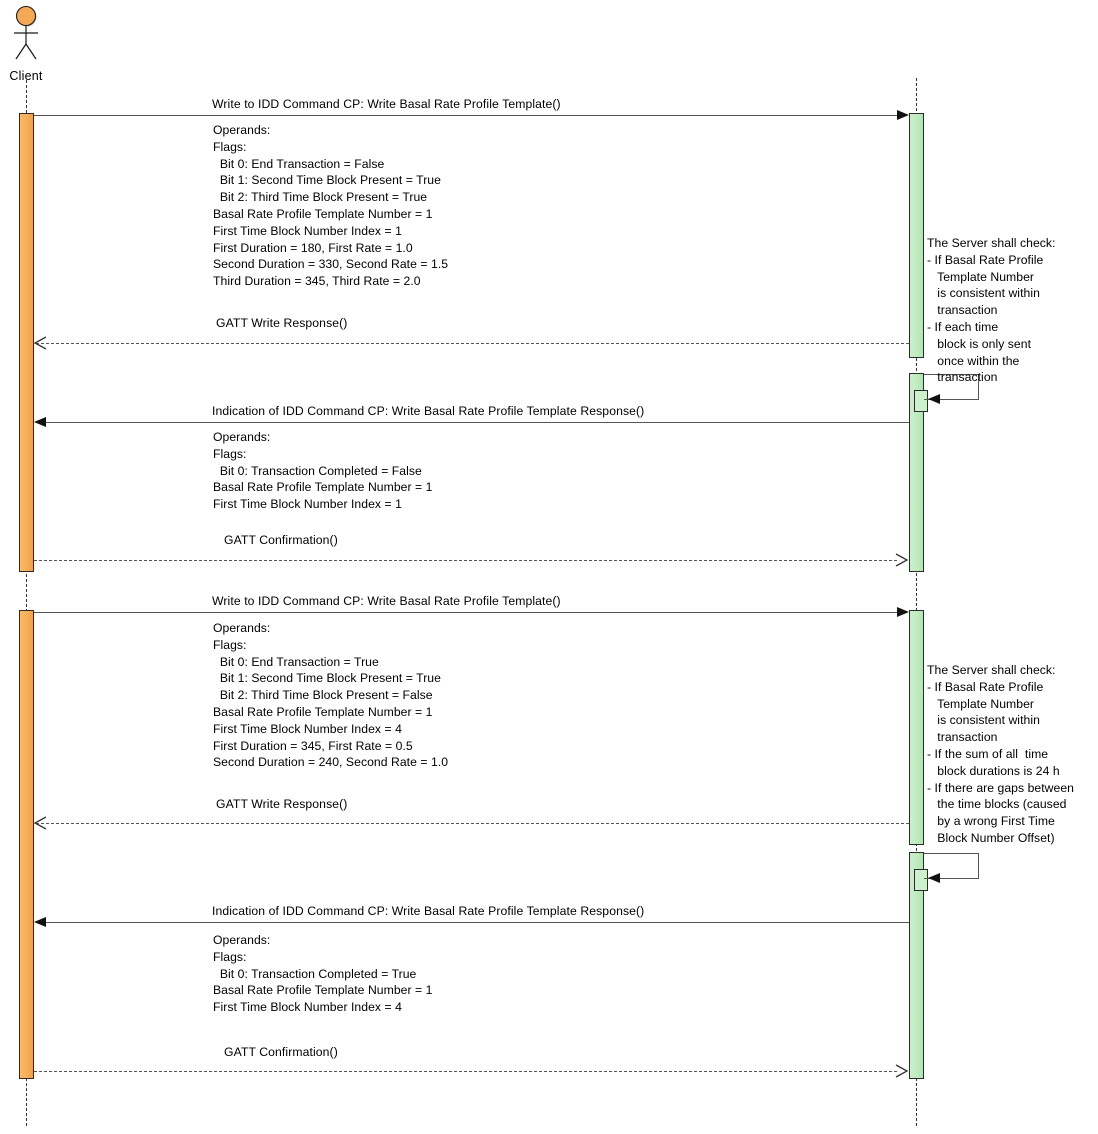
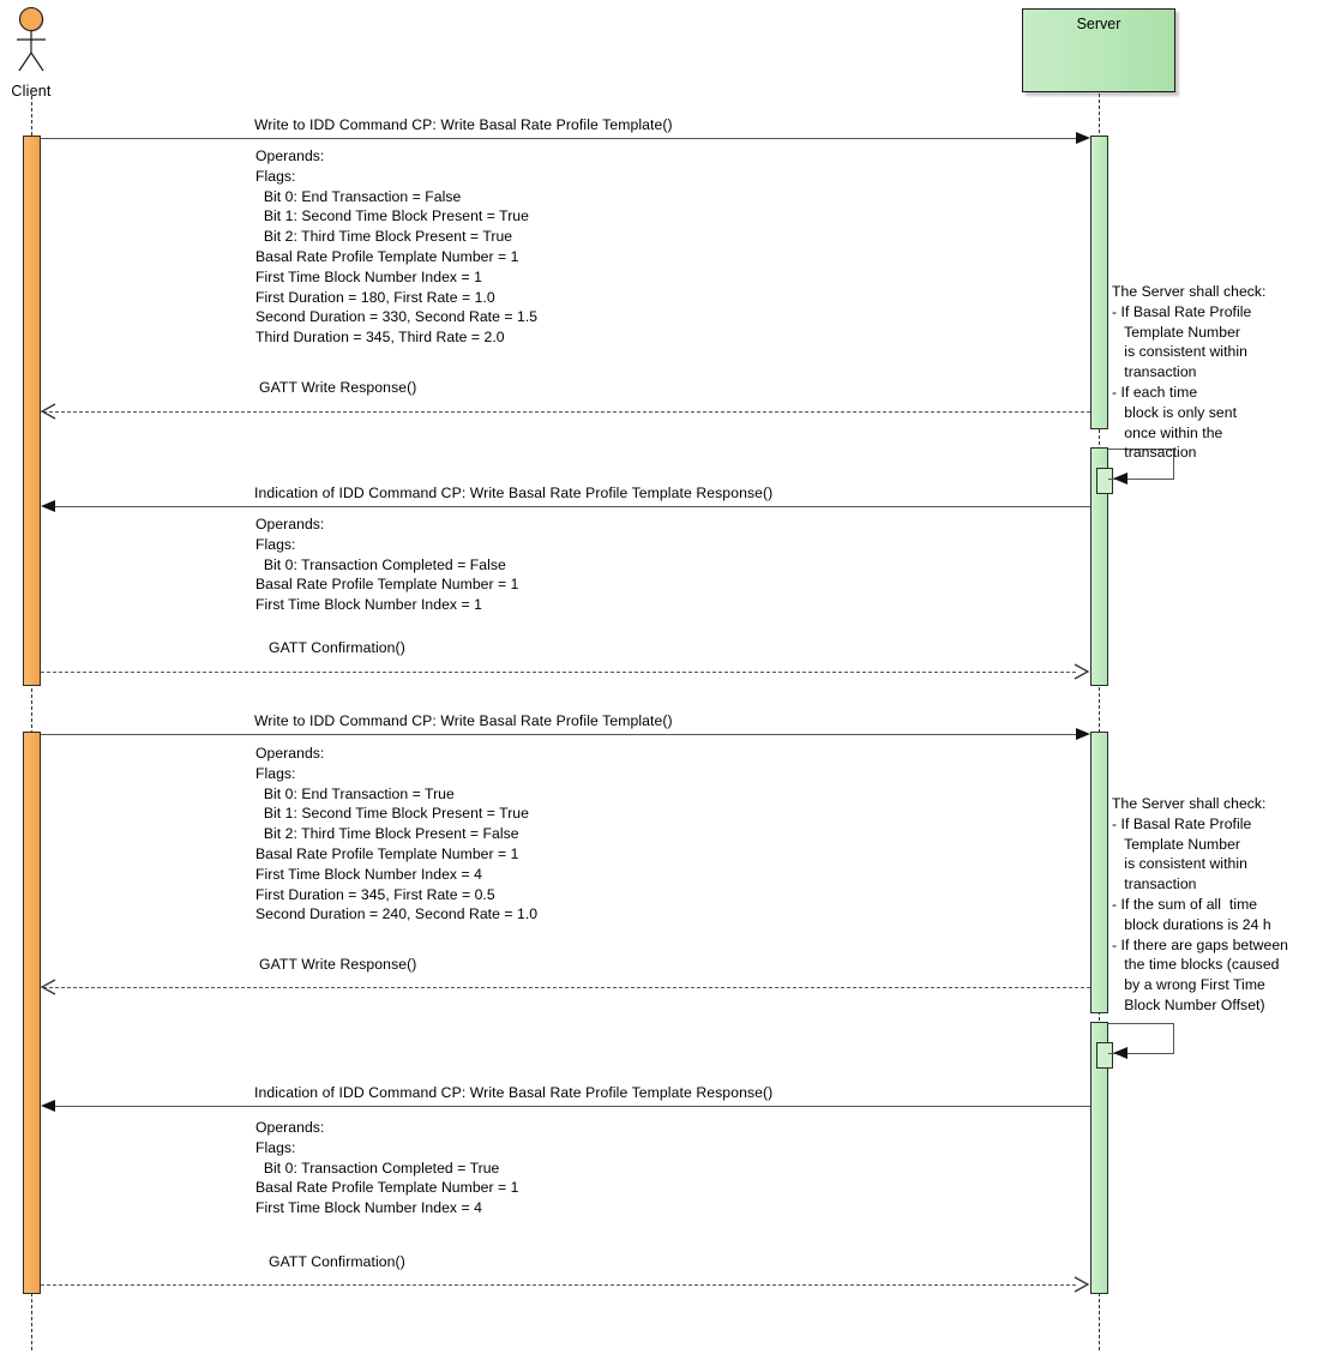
  Client
+ Server
  Write to IDD Command CP: Write Basal Rate Profile Template()
  Operands:
  Flags:
  Bit 0: End Transaction = False
  Bit 1: Second Time Block Present = True
  Bit 2: Third Time Block Present = True
  Basal Rate Profile Template Number = 1
  First Time Block Number Index = 1
  First Duration = 180, First Rate = 1.0
  Second Duration = 330, Second Rate = 1.5
  Third Duration = 345, Third Rate = 2.0
  The Server shall check:
  - If Basal Rate Profile
  Template Number
  is consistent within
  transaction
  - If each time
  block is only sent
  once within the
  transaction
  GATT Write Response()
  Indication of IDD Command CP: Write Basal Rate Profile Template Response()
  Operands:
  Flags:
  Bit 0: Transaction Completed = False
  Basal Rate Profile Template Number = 1
  First Time Block Number Index = 1
  GATT Confirmation()
  Write to IDD Command CP: Write Basal Rate Profile Template()
  Operands:
  Flags:
  Bit 0: End Transaction = True
  Bit 1: Second Time Block Present = True
  Bit 2: Third Time Block Present = False
  Basal Rate Profile Template Number = 1
  First Time Block Number Index = 4
  First Duration = 345, First Rate = 0.5
  Second Duration = 240, Second Rate = 1.0
  The Server shall check:
  - If Basal Rate Profile
  Template Number
  is consistent within
  transaction
  - If the sum of all time
  block durations is 24 h
  - If there are gaps between
  the time blocks (caused
  by a wrong First Time
  Block Number Offset)
  GATT Write Response()
  Indication of IDD Command CP: Write Basal Rate Profile Template Response()
  Operands:
  Flags:
  Bit 0: Transaction Completed = True
  Basal Rate Profile Template Number = 1
  First Time Block Number Index = 4
  GATT Confirmation()
